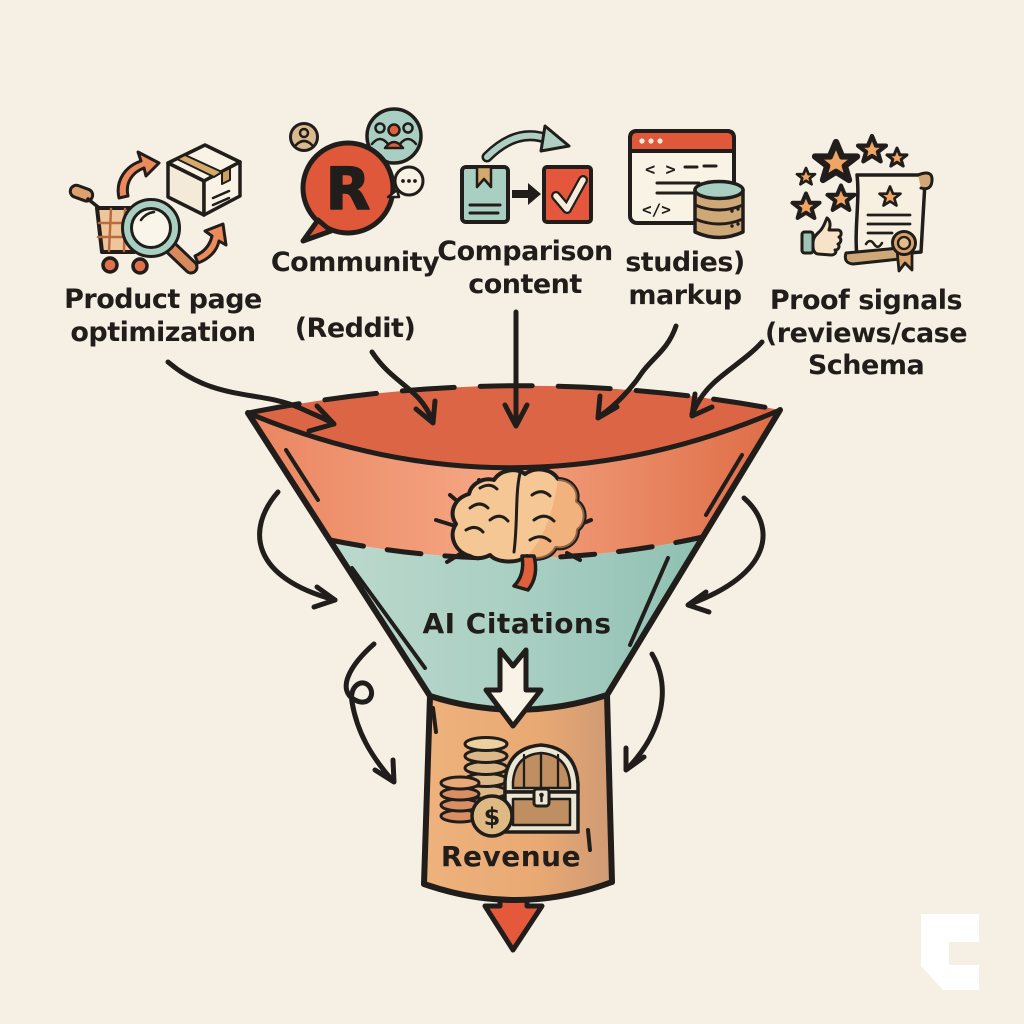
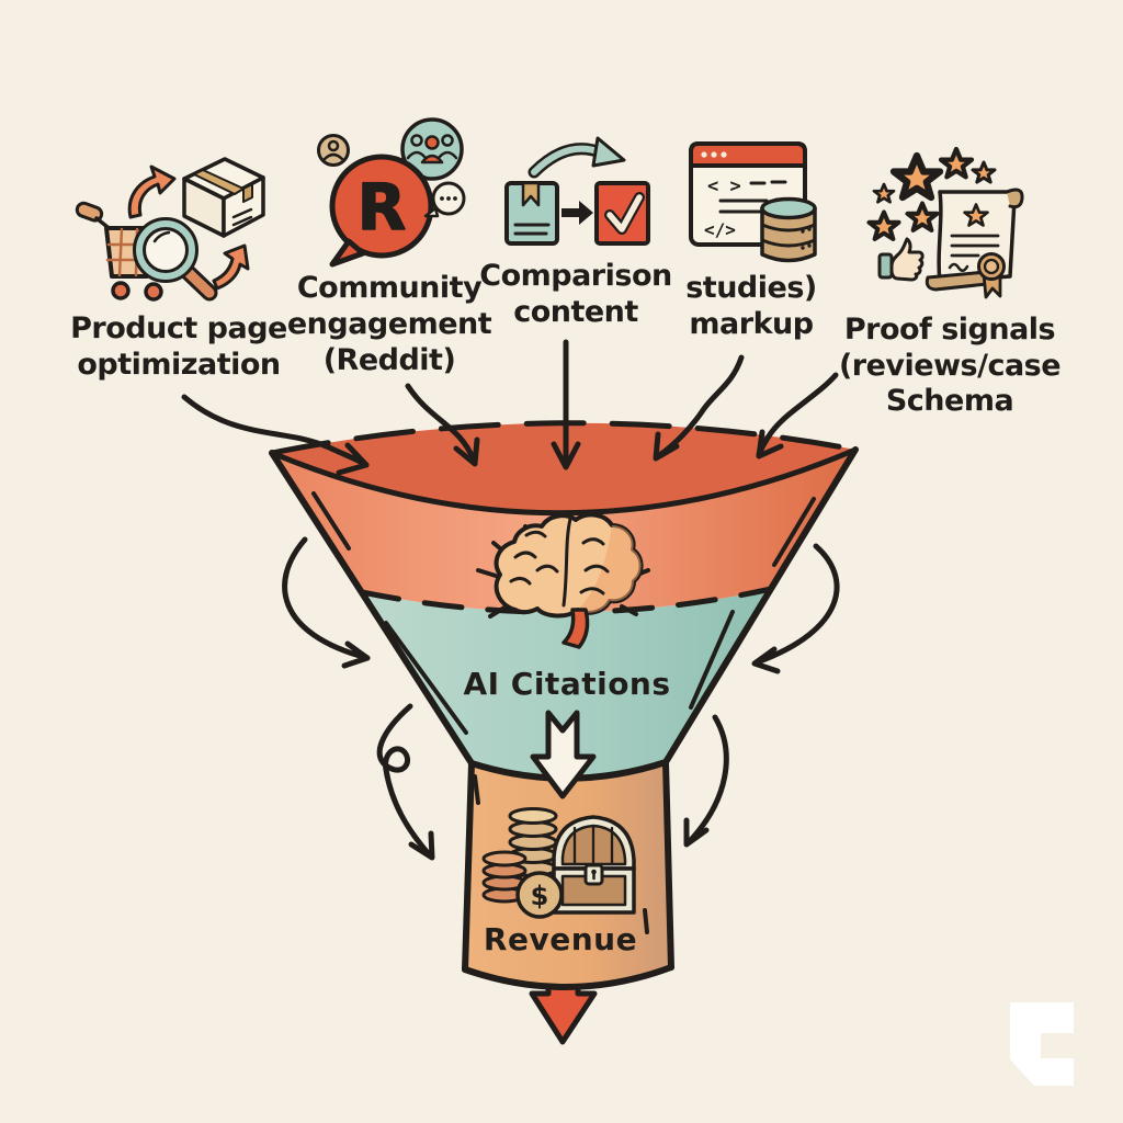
  R
  < >
  </>
  Product page
  optimization
  Community
+ engagement
  (Reddit)
  Comparison
  content
  studies)
  markup
  Proof signals
  (reviews/case
  Schema
  AI Citations
  $
  Revenue
